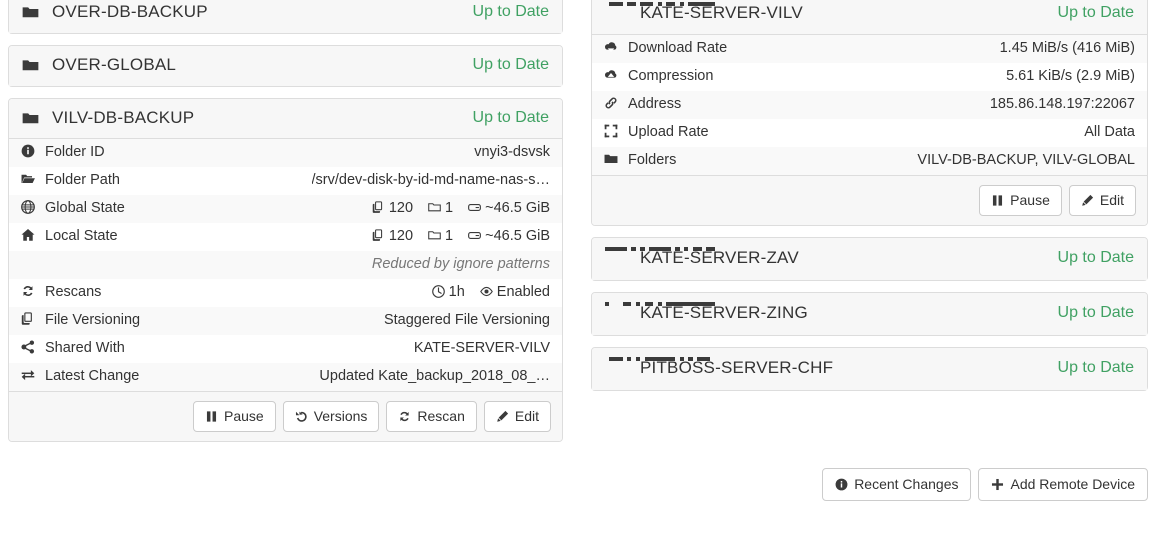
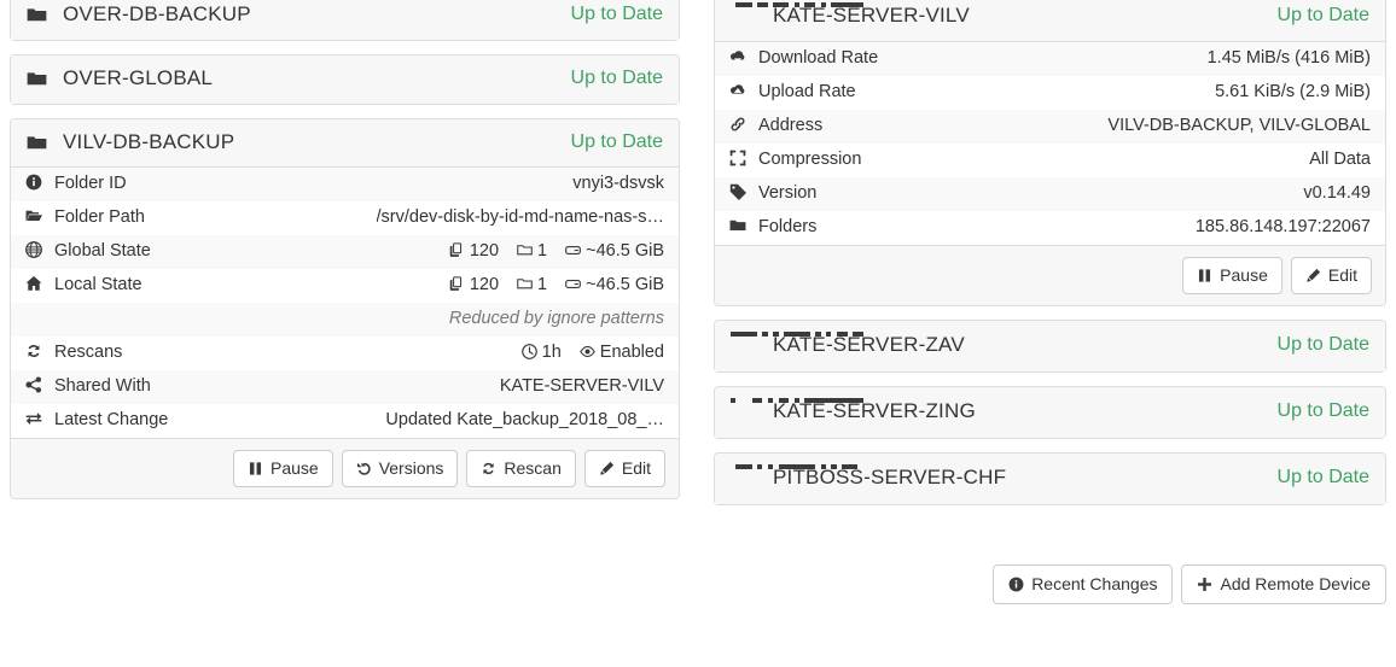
  OVER-DB-BACKUP
  Up to Date
  OVER-GLOBAL
  Up to Date
  VILV-DB-BACKUP
  Up to Date
  Folder ID	vnyi3-dsvsk
  Folder Path	/srv/dev-disk-by-id-md-name-nas-s…
  Global State	120 1 ~46.5 GiB
  Local State	120 1 ~46.5 GiB
  Reduced by ignore patterns
  Rescans	1h Enabled
- File Versioning	Staggered File Versioning
  Shared With	KATE-SERVER-VILV
  Latest Change	Updated Kate_backup_2018_08_…
  Pause Versions Rescan Edit
  KATE-SERVER-VILV
  Up to Date
  Download Rate	1.45 MiB/s (416 MiB)
- Compression	5.61 KiB/s (2.9 MiB)
+ Upload Rate	5.61 KiB/s (2.9 MiB)
- Address	185.86.148.197:22067
+ Address	VILV-DB-BACKUP, VILV-GLOBAL
- Upload Rate	All Data
+ Compression	All Data
+ Version	v0.14.49
- Folders	VILV-DB-BACKUP, VILV-GLOBAL
+ Folders	185.86.148.197:22067
  Pause Edit
  KATE-SERVER-ZAV
  Up to Date
  KATE-SERVER-ZING
  Up to Date
  PITBOSS-SERVER-CHF
  Up to Date
  Recent Changes Add Remote Device
